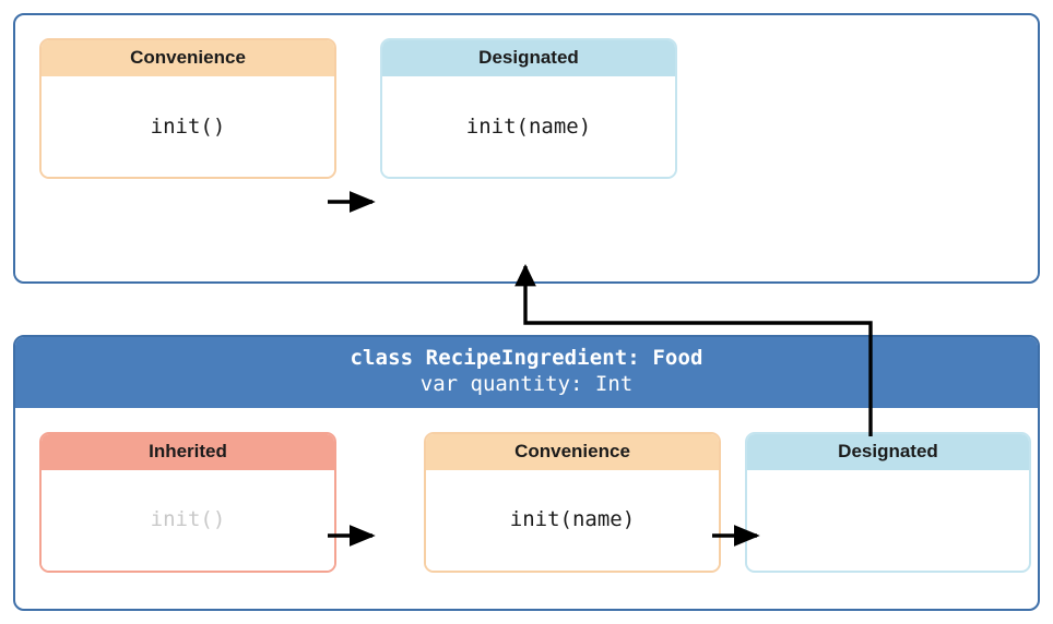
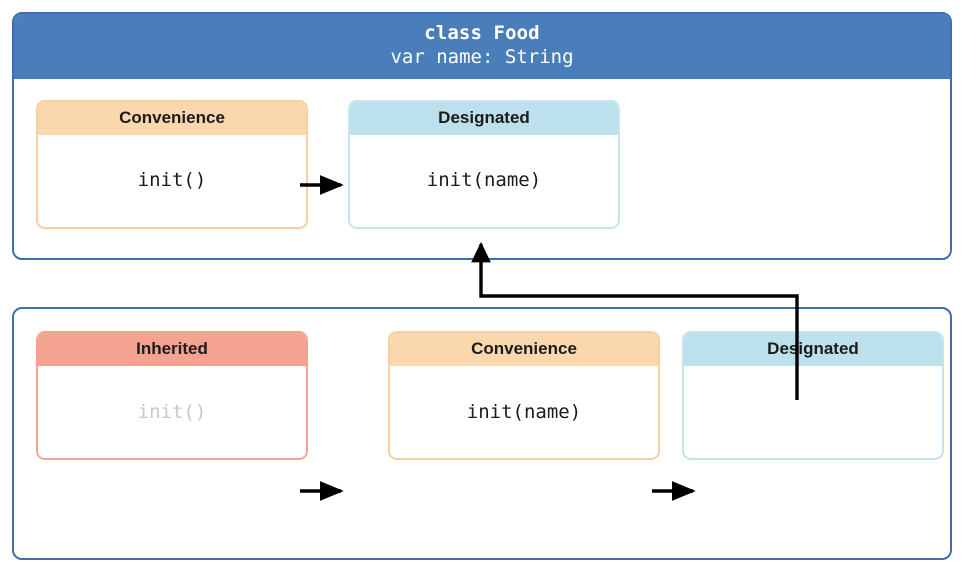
+ class Food
+ var name: String
  Convenience
  init()
  Designated
  init(name)
- class RecipeIngredient: Food
- var quantity: Int
  Inherited
  init()
  Convenience
  init(name)
  Designated
